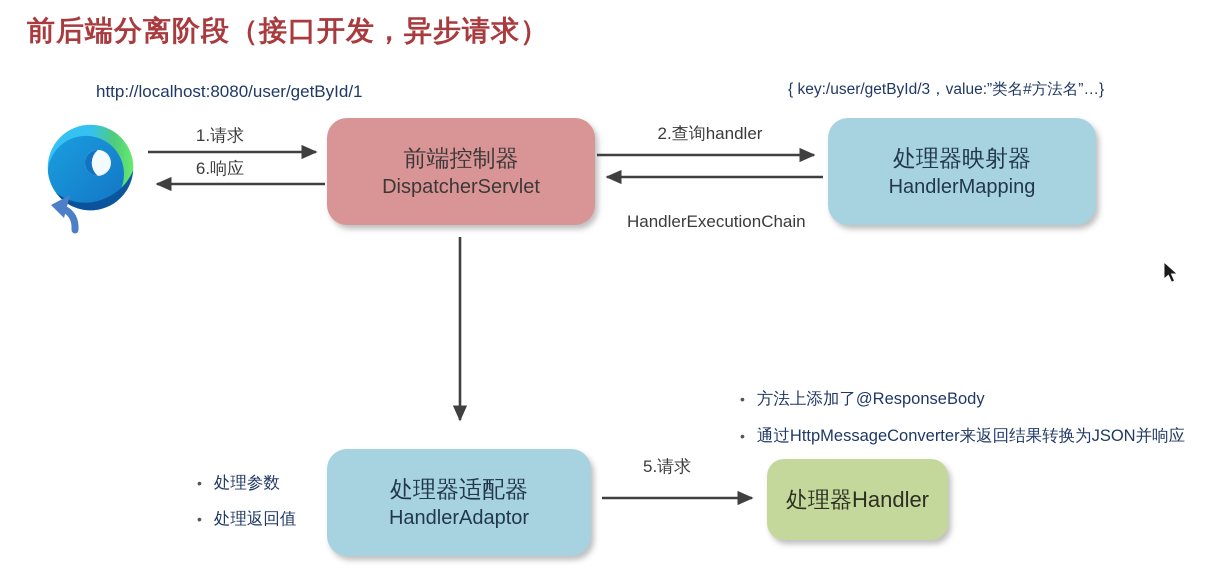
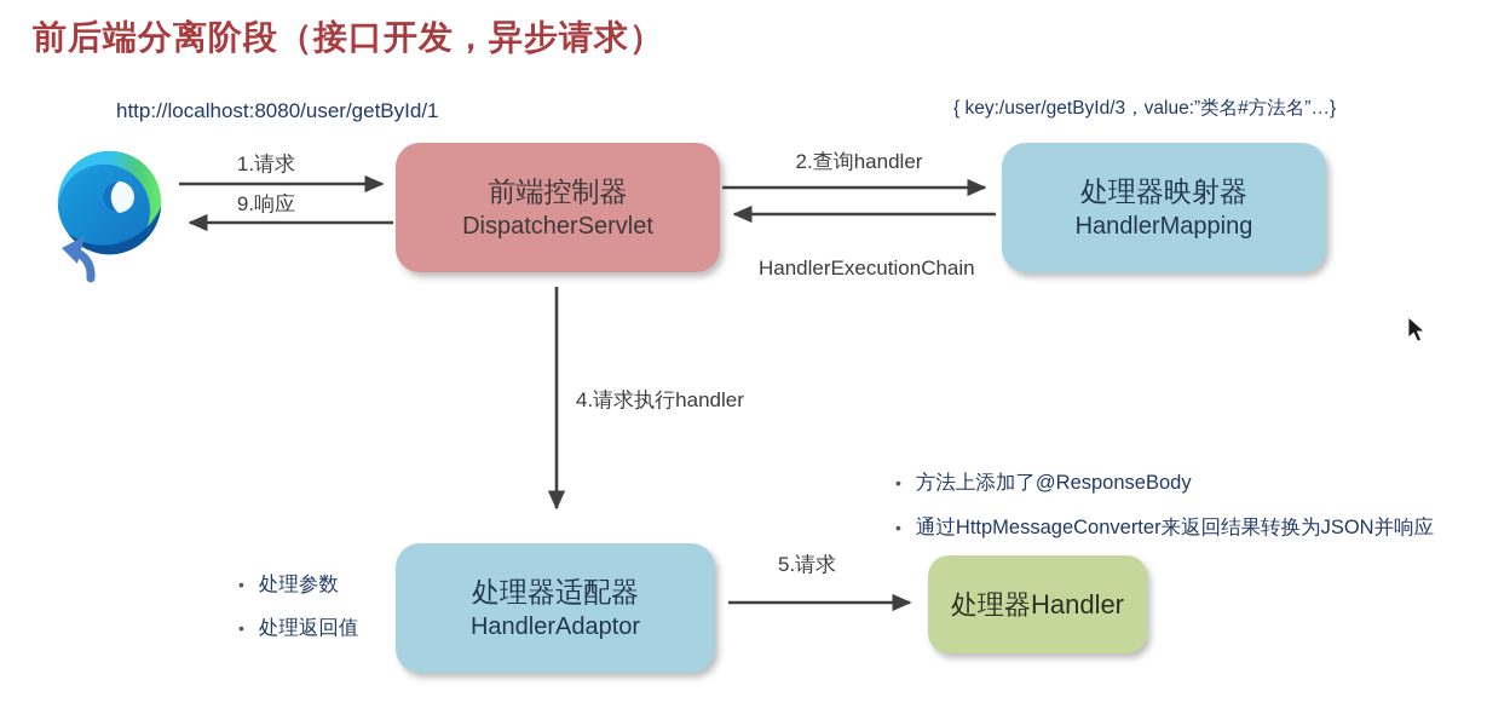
  前后端分离阶段（接口开发，异步请求）
  http://localhost:8080/user/getById/1
  { key:/user/getById/3，value:”类名#方法名”…}
  前端控制器
  DispatcherServlet
  处理器映射器
  HandlerMapping
  处理器适配器
  HandlerAdaptor
  处理器Handler
  1.请求
- 6.响应
+ 9.响应
  2.查询handler
  HandlerExecutionChain
+ 4.请求执行handler
  5.请求
  处理参数
  处理返回值
  方法上添加了@ResponseBody
  通过HttpMessageConverter来返回结果转换为JSON并响应
